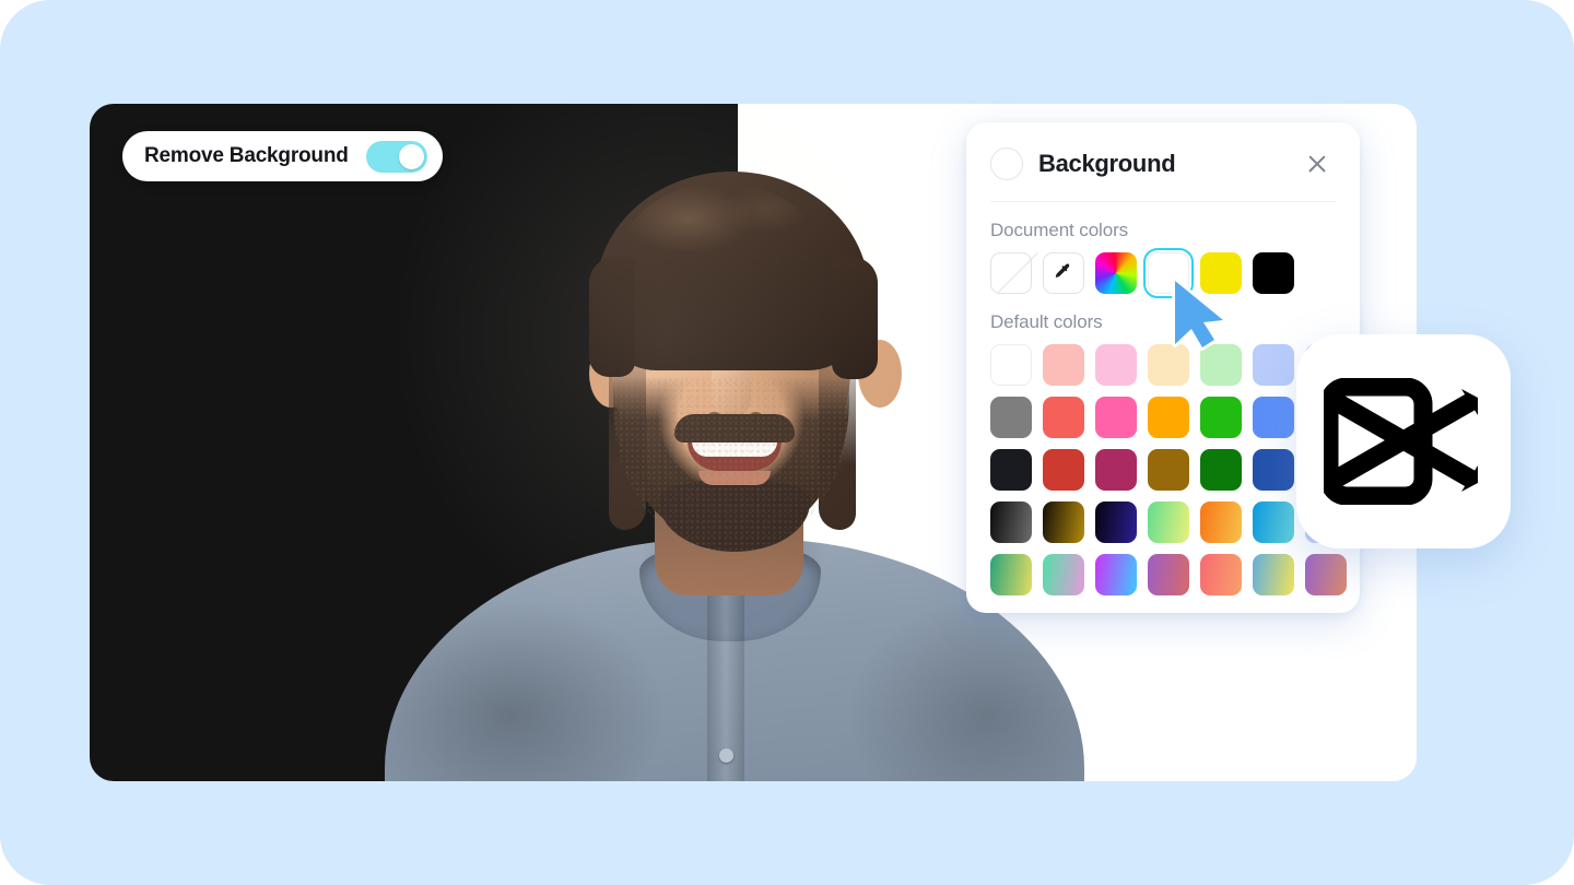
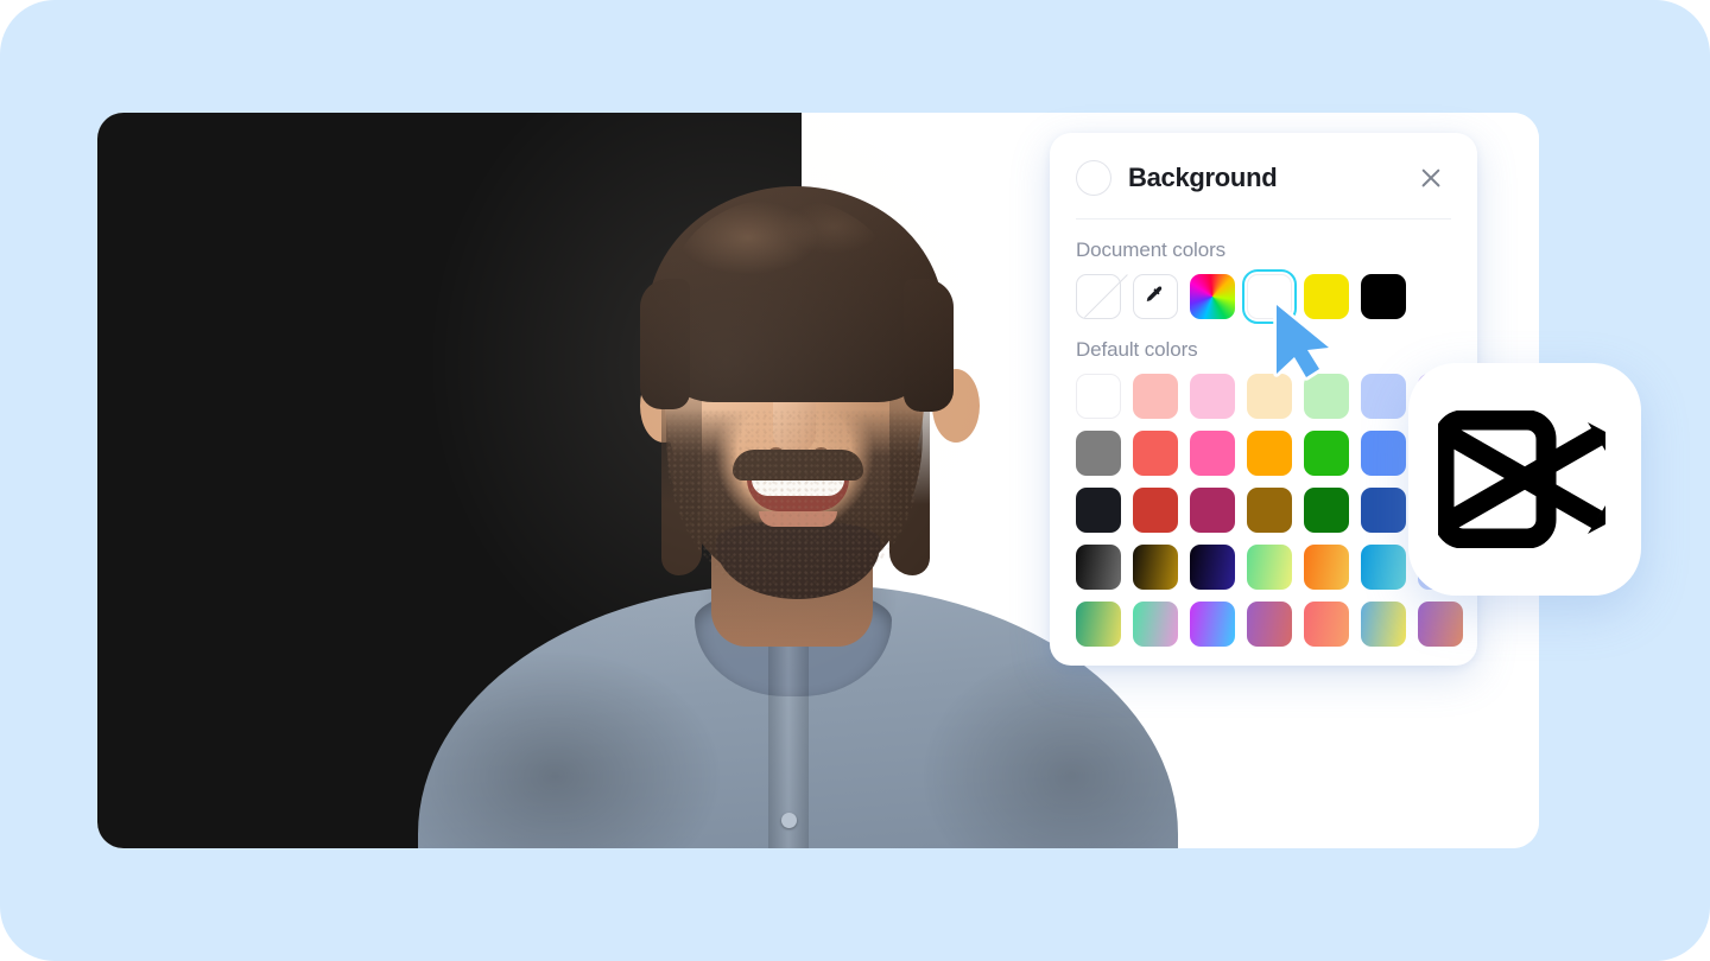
- Remove Background
  Background
  Document colors
  Default colors
